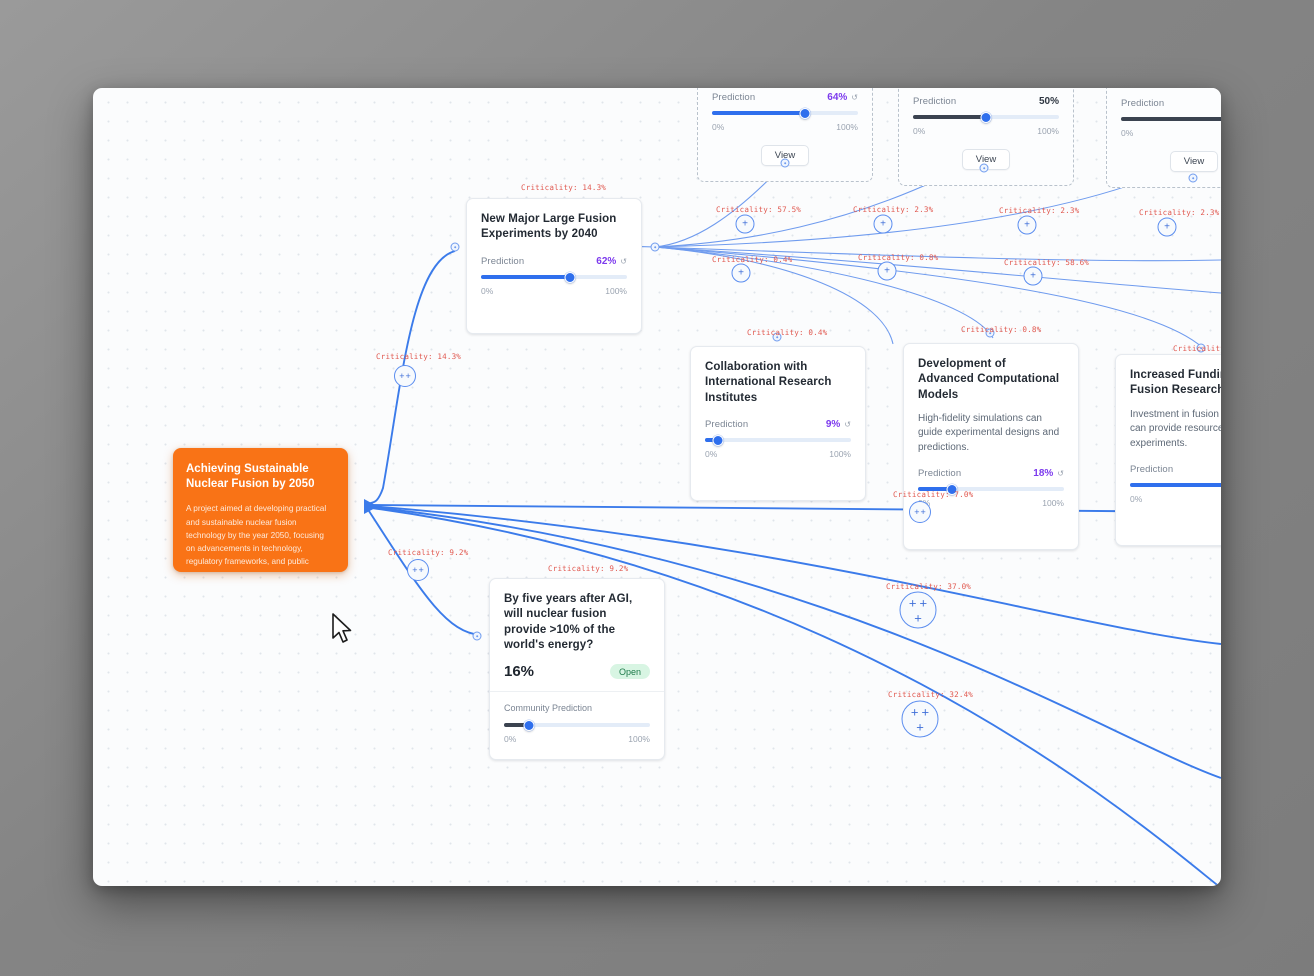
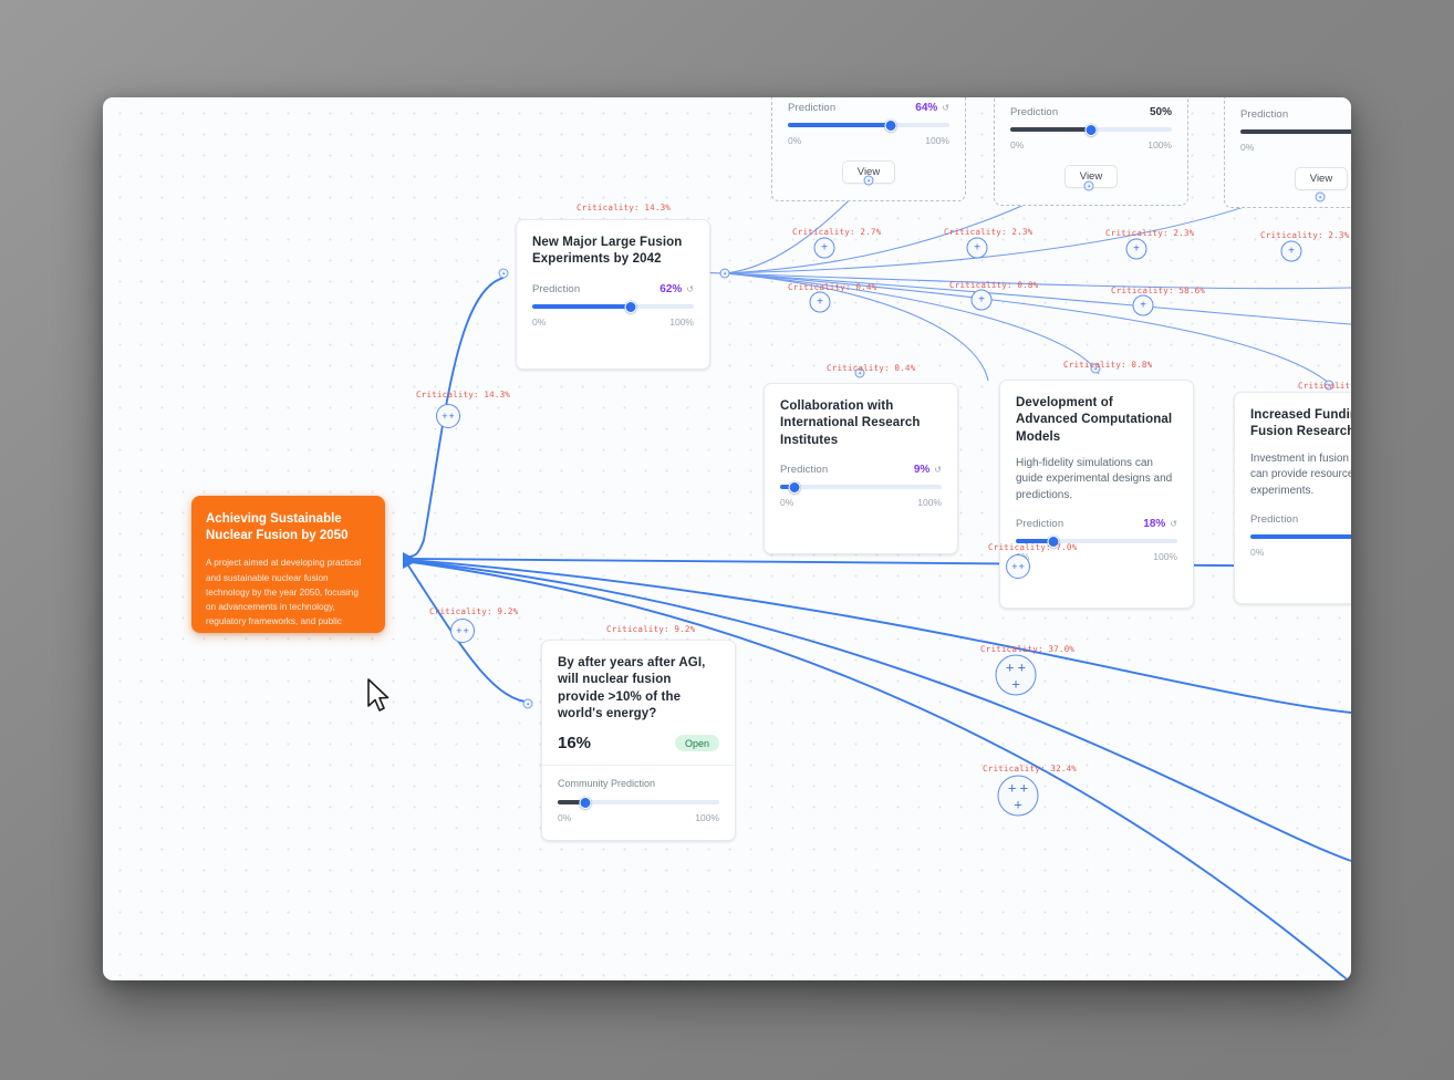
  Prediction
  64%
  ↺
  0%
  100%
  View
  Prediction
  50%
  0%
  100%
  View
  Prediction
  0%
  View
- New Major Large Fusion Experiments by 2040
+ New Major Large Fusion Experiments by 2042
  Prediction
  62%
  ↺
  0%
  100%
  Collaboration with International Research Institutes
  Prediction
  9%
  ↺
  0%
  100%
  Development of Advanced Computational Models
  High-fidelity simulations can guide experimental designs and predictions.
  Prediction
  18%
  ↺
  100%
  Increased Fundi Fusion Research
  Investment in fusion can provide resource experiments.
  Prediction
  0%
  Achieving Sustainable Nuclear Fusion by 2050
  A project aimed at developing practical and sustainable nuclear fusion technology by the year 2050, focusing on advancements in technology, regulatory frameworks, and public
- By five years after AGI, will nuclear fusion provide >10% of the world's energy?
+ By after years after AGI, will nuclear fusion provide >10% of the world's energy?
  16%
  Open
  Community Prediction
  0%
  100%
  +
  +
  +
  +
  +
  +
  +
  +
  +
  +
  +
  +
  +
  +
  +
  +
  +
  +
  +
  Criticality: 14.3%
- Criticality: 57.5%
+ Criticality: 2.7%
  Criticality: 2.3%
  Criticality: 2.3%
  Criticality: 2.3%
  Criticality: 0.4%
  Criticality: 0.8%
  Criticality: 58.6%
  Criticality: 0.4%
  Criticality: 0.8%
  Criticalit
  Criticality: 14.3%
  Criticality: 9.2%
  Criticality: 9.2%
  Criticality: 7.0%
  Criticality: 37.0%
  Criticality: 32.4%
